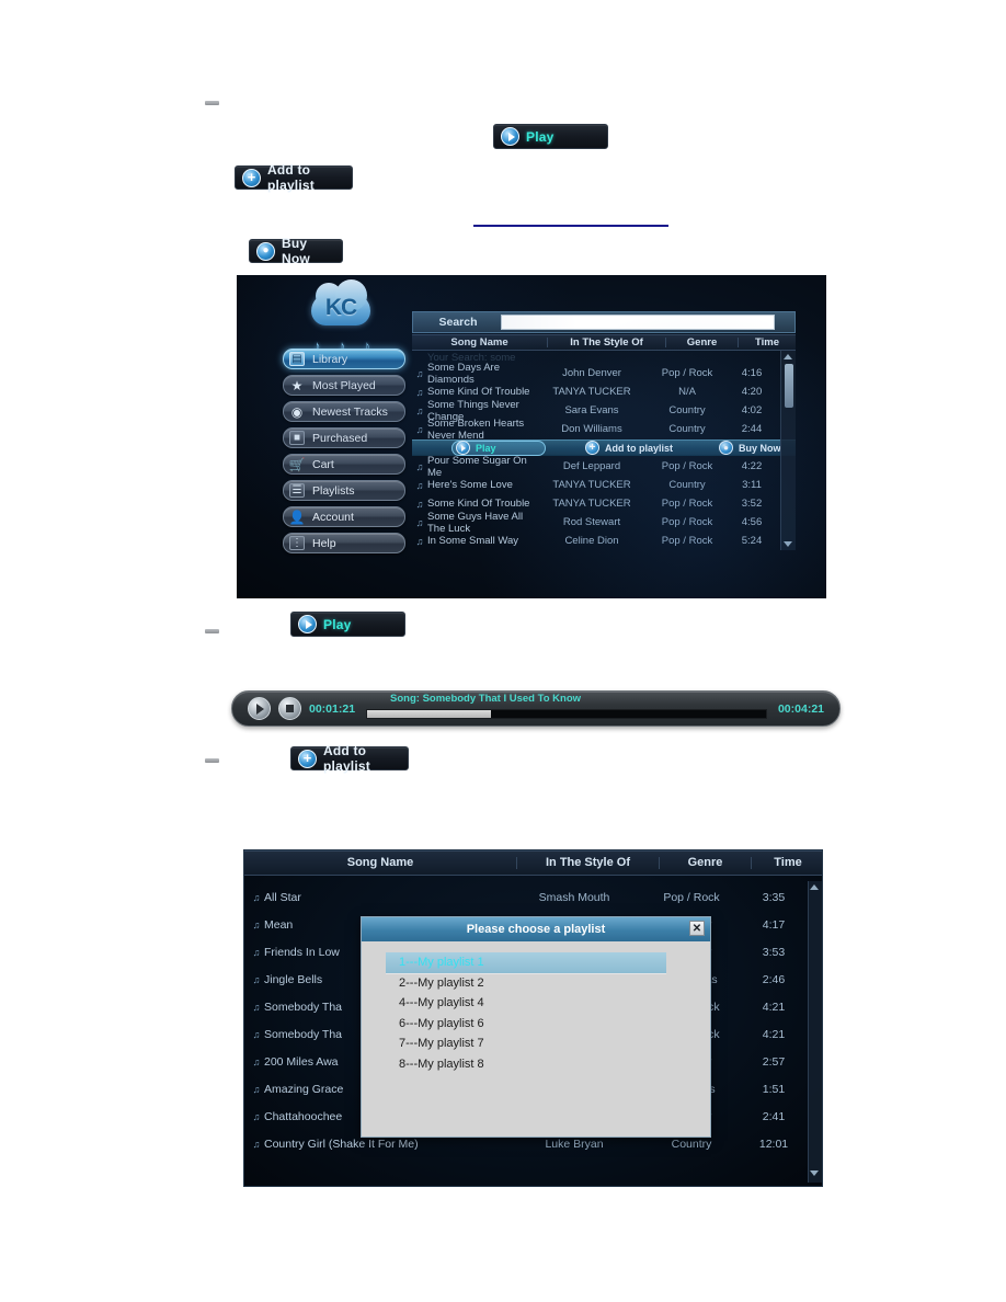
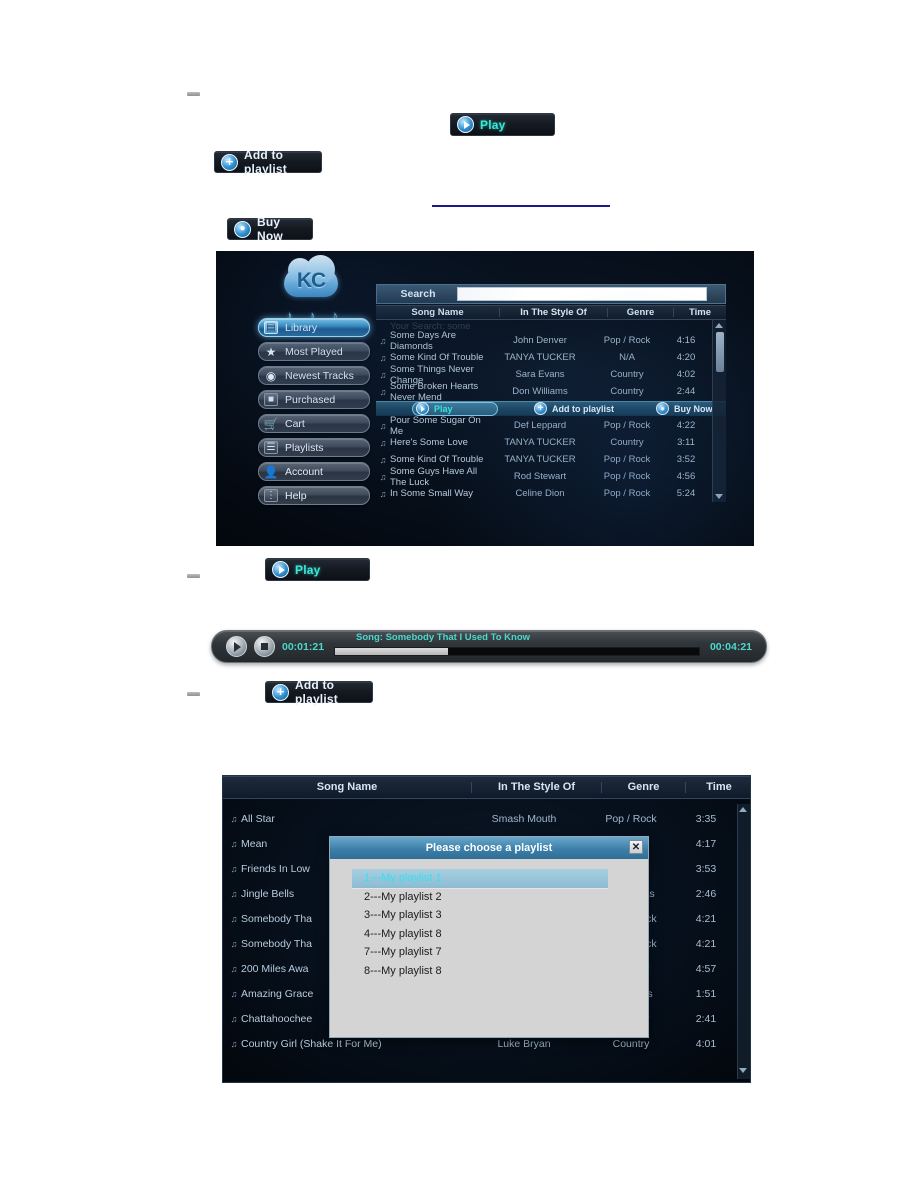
  Play
  +
  Add to playlist
  ●
  Buy Now
  KC
  Play
  00:01:21
  Song: Somebody That I Used To Know
  00:04:21
  +
  Add to playlist
  Song Name
  In The Style Of
  Genre
  Time
  ♫
  All Star
  Smash Mouth
  Pop / Rock
  3:35
  ♫
  Mean
  4:17
  ♫
  Friends In Low
  3:53
  ♫
  Jingle Bells
  2:46
  ♫
  Somebody Tha
  4:21
  ♫
  Somebody Tha
  4:21
  ♫
  200 Miles Awa
- 2:57
+ 4:57
  ♫
  Amazing Grace
  1:51
  ♫
  Chattahoochee
  2:41
  ♫
  Country Girl (Shake It For Me)
  Luke Bryan
  Country
- 12:01
+ 4:01
  Please choose a playlist
  ✕
  1---My playlist 1
  2---My playlist 2
+ 3---My playlist 3
- 4---My playlist 4
+ 4---My playlist 8
- 6---My playlist 6
  7---My playlist 7
  8---My playlist 8
